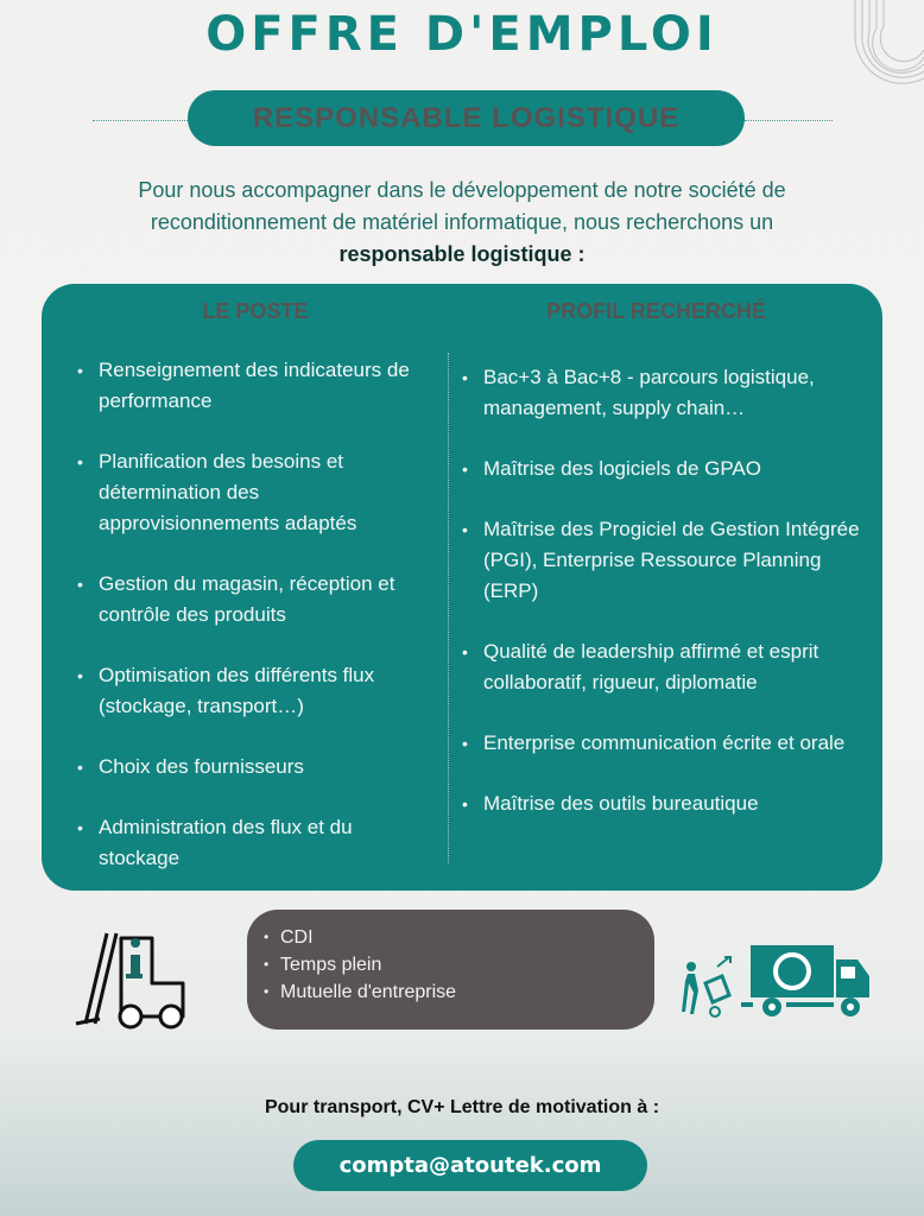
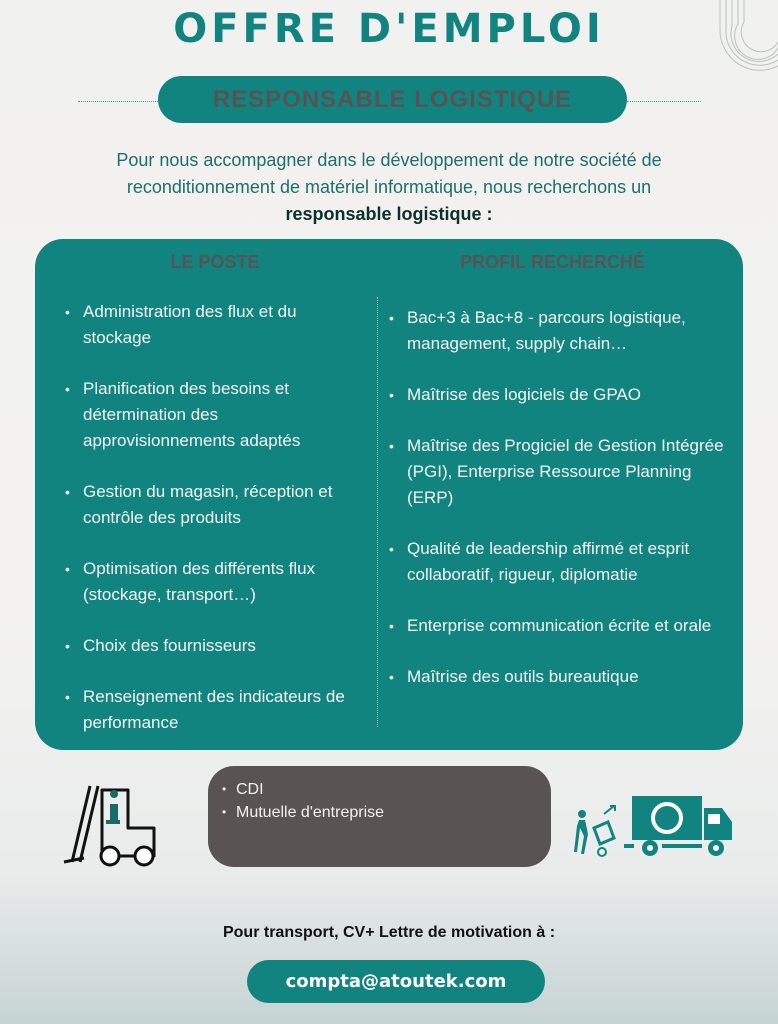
  OFFRE D'EMPLOI
  RESPONSABLE LOGISTIQUE
  Pour nous accompagner dans le développement de notre société de reconditionnement de matériel informatique, nous recherchons un
  responsable logistique :
  LE POSTE
  PROFIL RECHERCHÉ
- Renseignement des indicateurs de performance
+ Administration des flux et du stockage
  Planification des besoins et détermination des approvisionnements adaptés
  Gestion du magasin, réception et contrôle des produits
  Optimisation des différents flux (stockage, transport…)
  Choix des fournisseurs
- Administration des flux et du stockage
+ Renseignement des indicateurs de performance
  Bac+3 à Bac+8 - parcours logistique, management, supply chain…
  Maîtrise des logiciels de GPAO
  Maîtrise des Progiciel de Gestion Intégrée (PGI), Enterprise Ressource Planning (ERP)
  Qualité de leadership affirmé et esprit collaboratif, rigueur, diplomatie
  Enterprise communication écrite et orale
  Maîtrise des outils bureautique
  CDI
- Temps plein
  Mutuelle d'entreprise
  Pour transport, CV+ Lettre de motivation à :
  compta@atoutek.com
